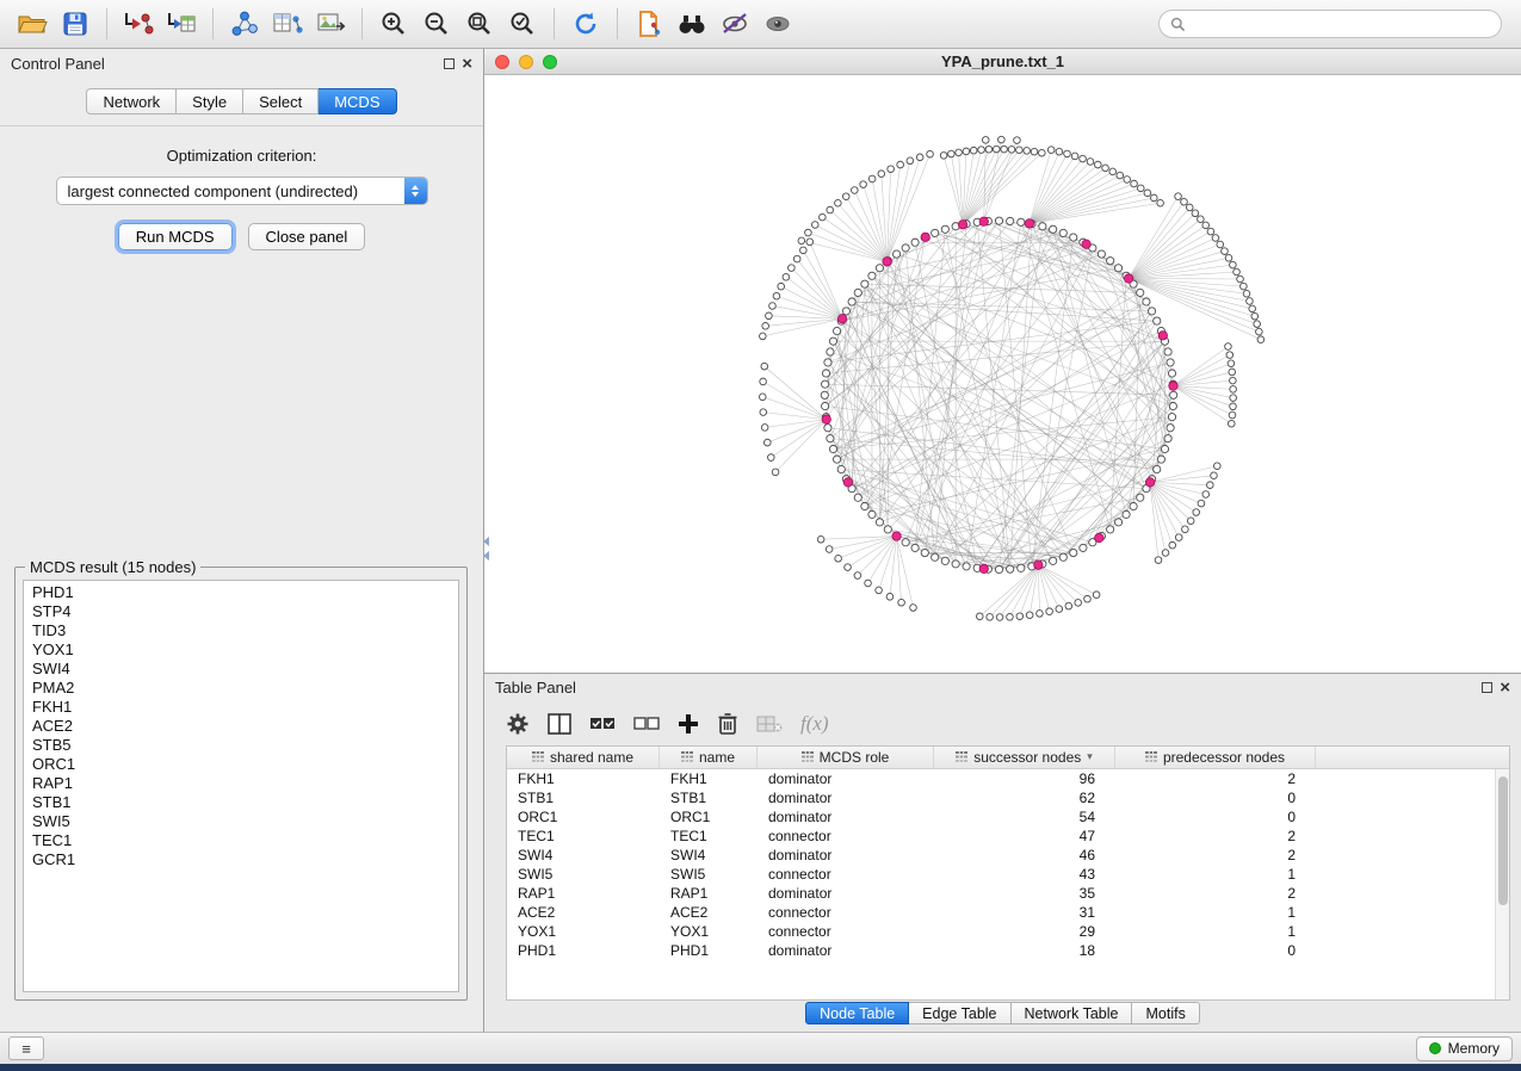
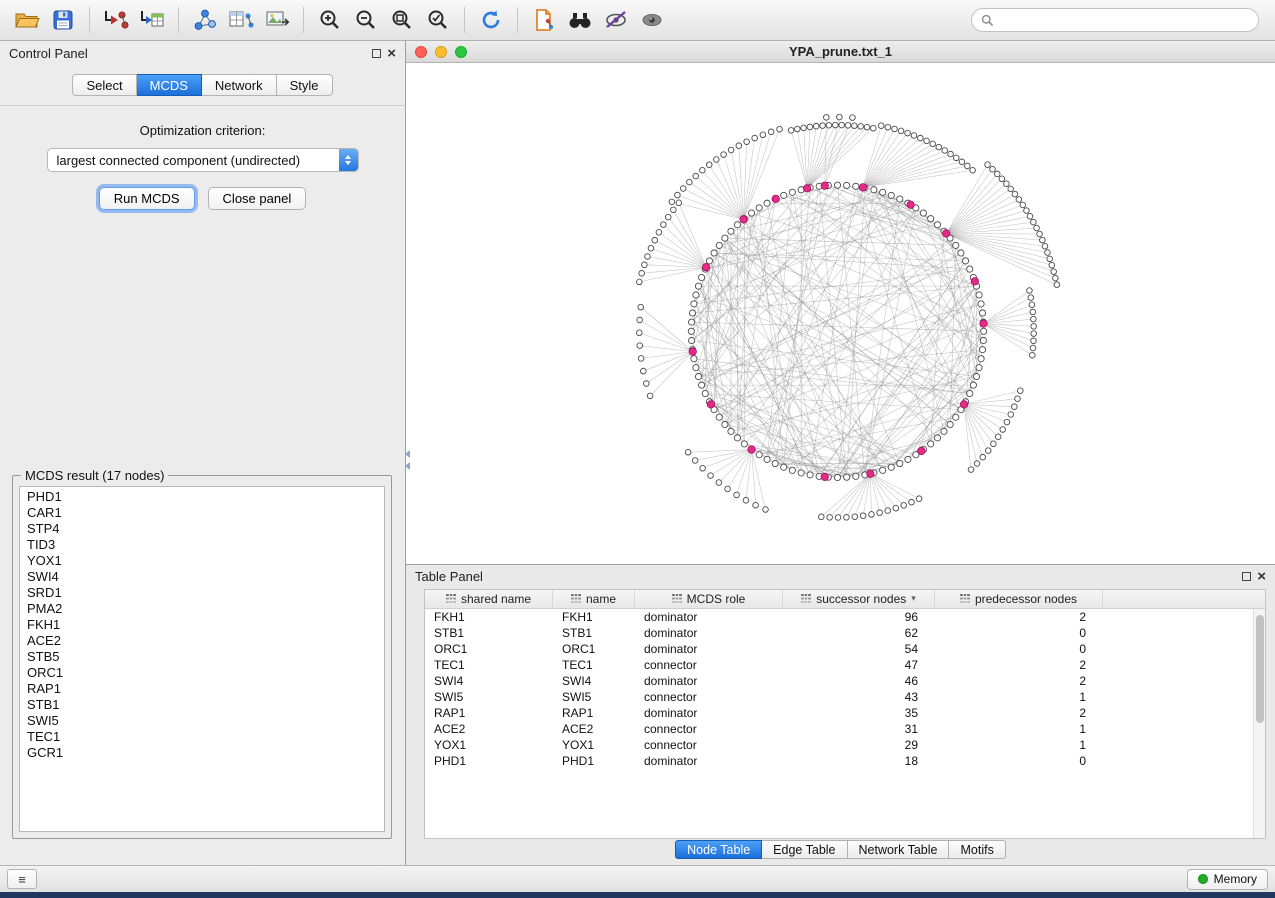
  Control Panel
  ×
- Network
+ Select
- Style
+ MCDS
- Select
+ Network
- MCDS
+ Style
  Optimization criterion:
  largest connected component (undirected)
  Run MCDS
  Close panel
- MCDS result (15 nodes)
+ MCDS result (17 nodes)
  PHD1
+ CAR1
  STP4
  TID3
  YOX1
  SWI4
+ SRD1
  PMA2
  FKH1
  ACE2
  STB5
  ORC1
  RAP1
  STB1
  SWI5
  TEC1
  GCR1
  YPA_prune.txt_1
  Table Panel
  ×
- f(x)
  shared name
  name
  MCDS role
  successor nodes
  ▾
  predecessor nodes
  FKH1
  FKH1
  dominator
  96
  2
  STB1
  STB1
  dominator
  62
  0
  ORC1
  ORC1
  dominator
  54
  0
  TEC1
  TEC1
  connector
  47
  2
  SWI4
  SWI4
  dominator
  46
  2
  SWI5
  SWI5
  connector
  43
  1
  RAP1
  RAP1
  dominator
  35
  2
  ACE2
  ACE2
  connector
  31
  1
  YOX1
  YOX1
  connector
  29
  1
  PHD1
  PHD1
  dominator
  18
  0
  Node Table
  Edge Table
  Network Table
  Motifs
  ≡
  Memory
